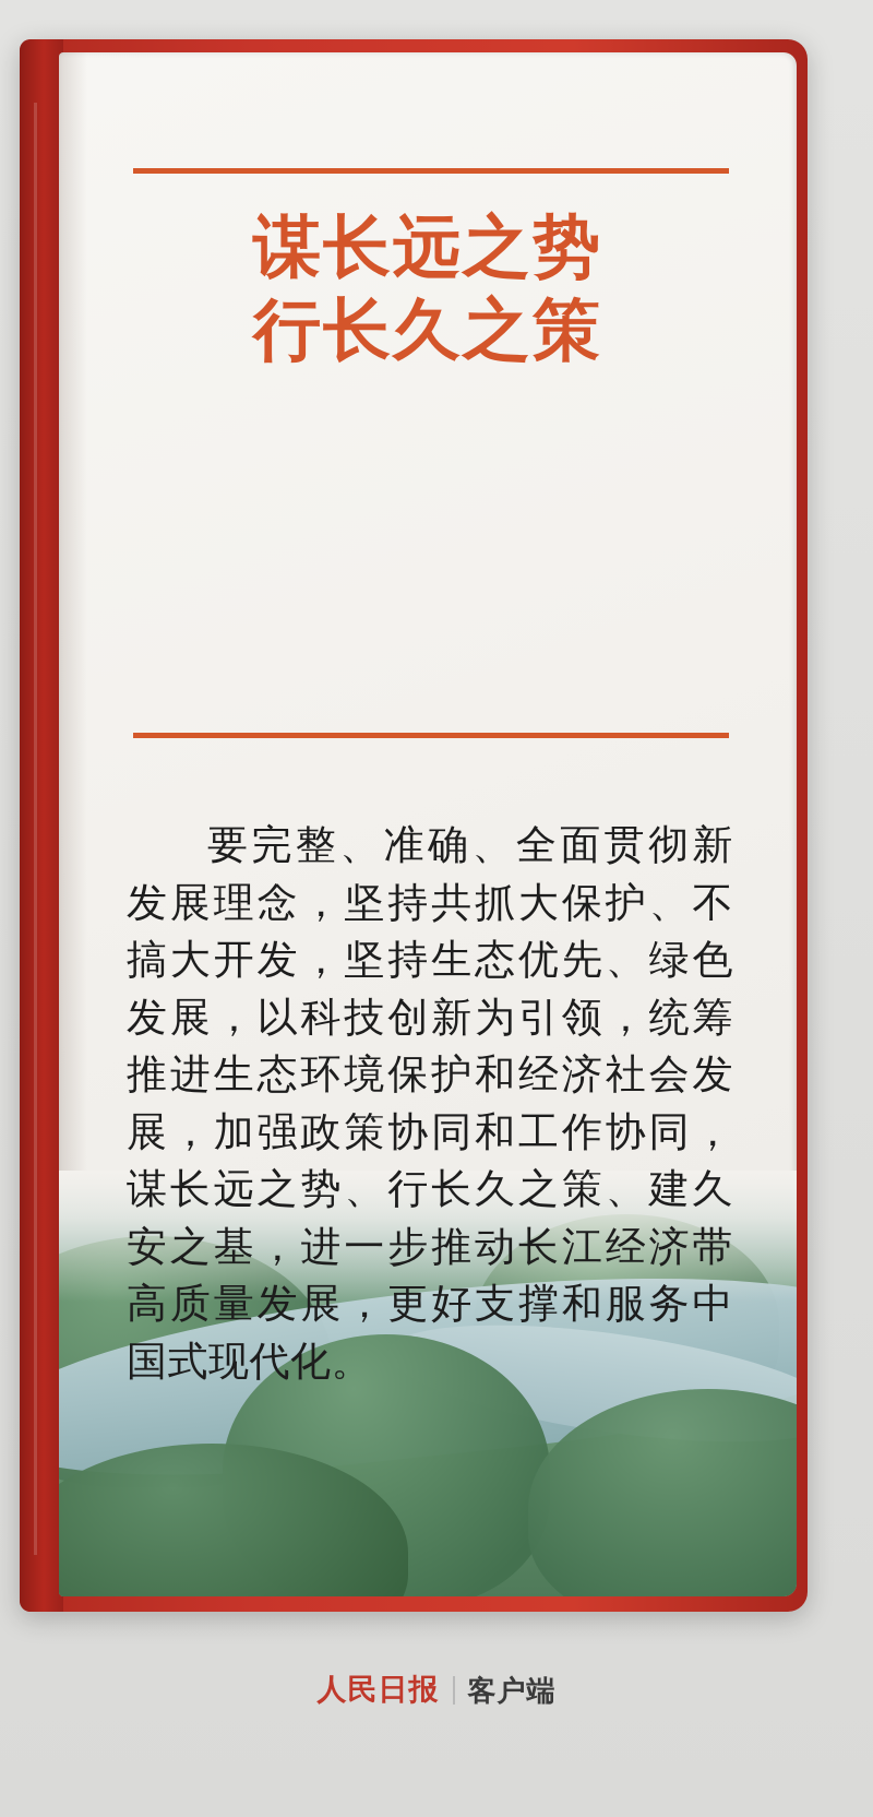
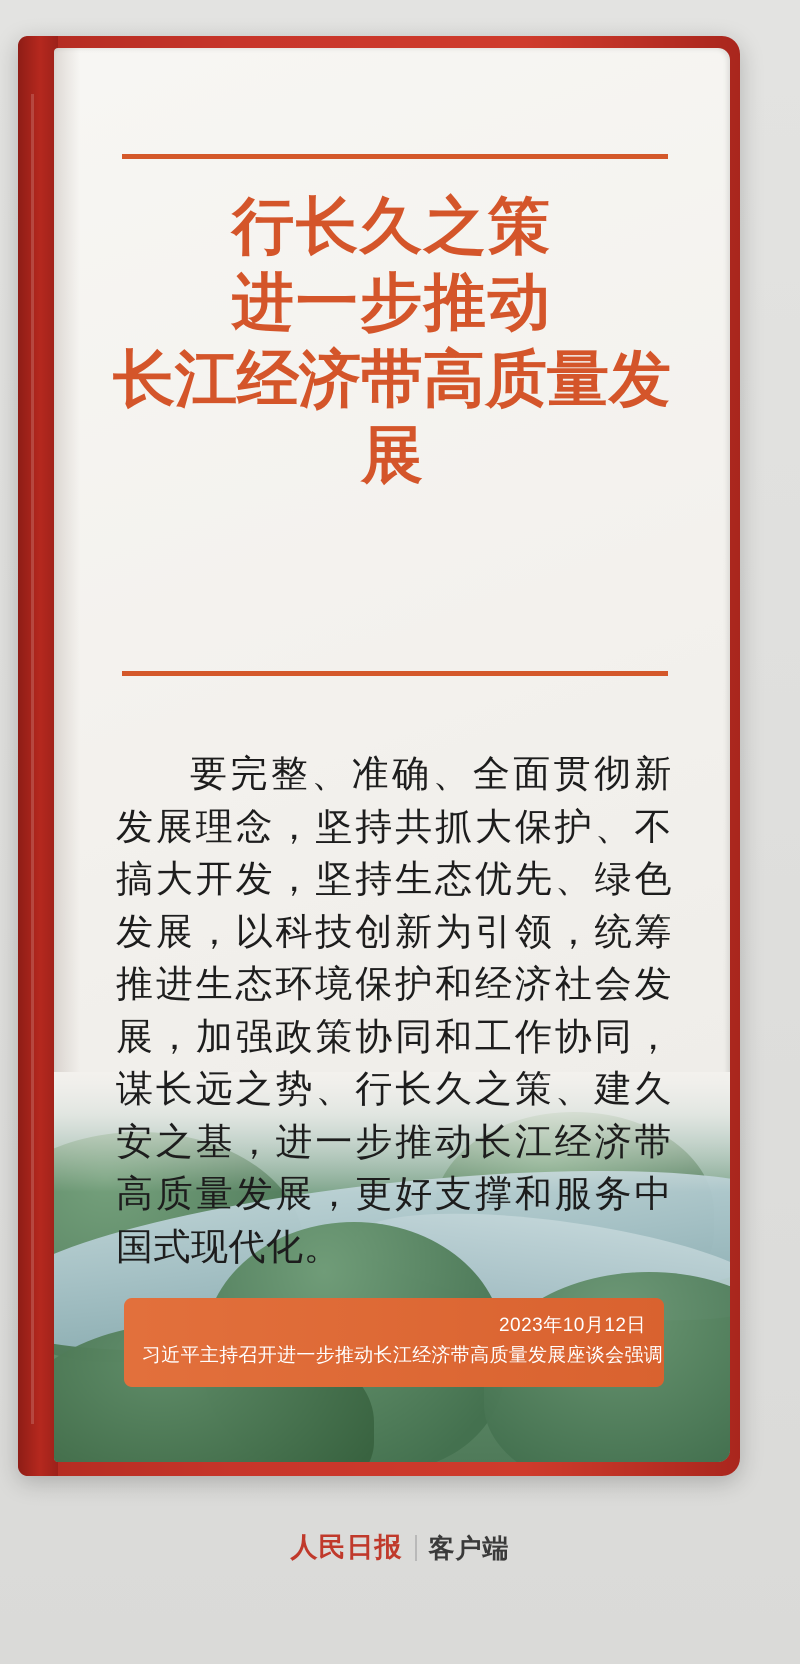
- 谋长远之势
  行长久之策
+ 进一步推动
+ 长江经济带高质量发展
  要完整、准确、全面贯彻新发展理念，坚持共抓大保护、不搞大开发，坚持生态优先、绿色发展，以科技创新为引领，统筹推进生态环境保护和经济社会发展，加强政策协同和工作协同，谋长远之势、行长久之策、建久安之基，进一步推动长江经济带高质量发展，更好支撑和服务中国式现代化。
+ 2023年10月12日
+ 习近平主持召开进一步推动长江经济带高质量发展座谈会强调
  人民日报
  客户端
